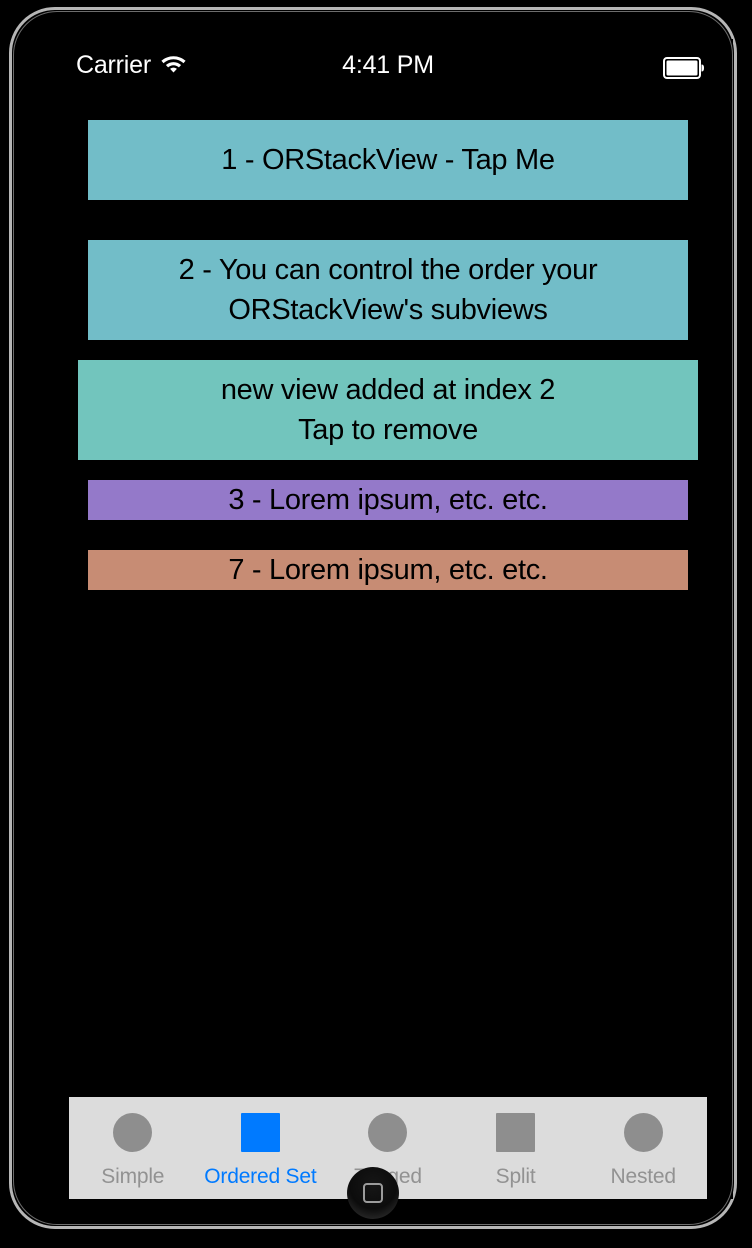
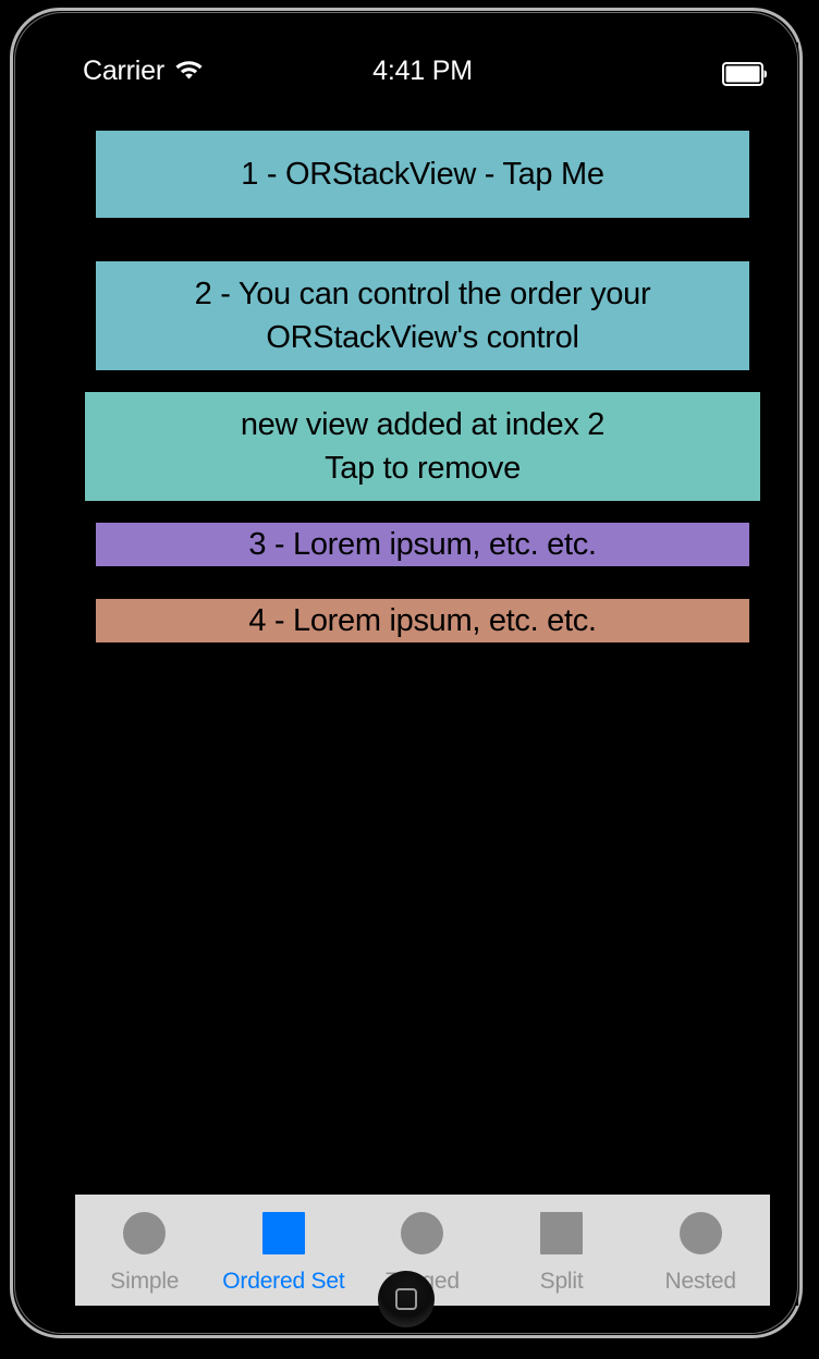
  Carrier
  4:41 PM
  1 - ORStackView - Tap Me
- 2 - You can control the order your ORStackView's subviews
+ 2 - You can control the order your ORStackView's control
  new view added at index 2
  Tap to remove
  3 - Lorem ipsum, etc. etc.
- 7 - Lorem ipsum, etc. etc.
+ 4 - Lorem ipsum, etc. etc.
  Simple
  Ordered Set
  Split
  Nested
